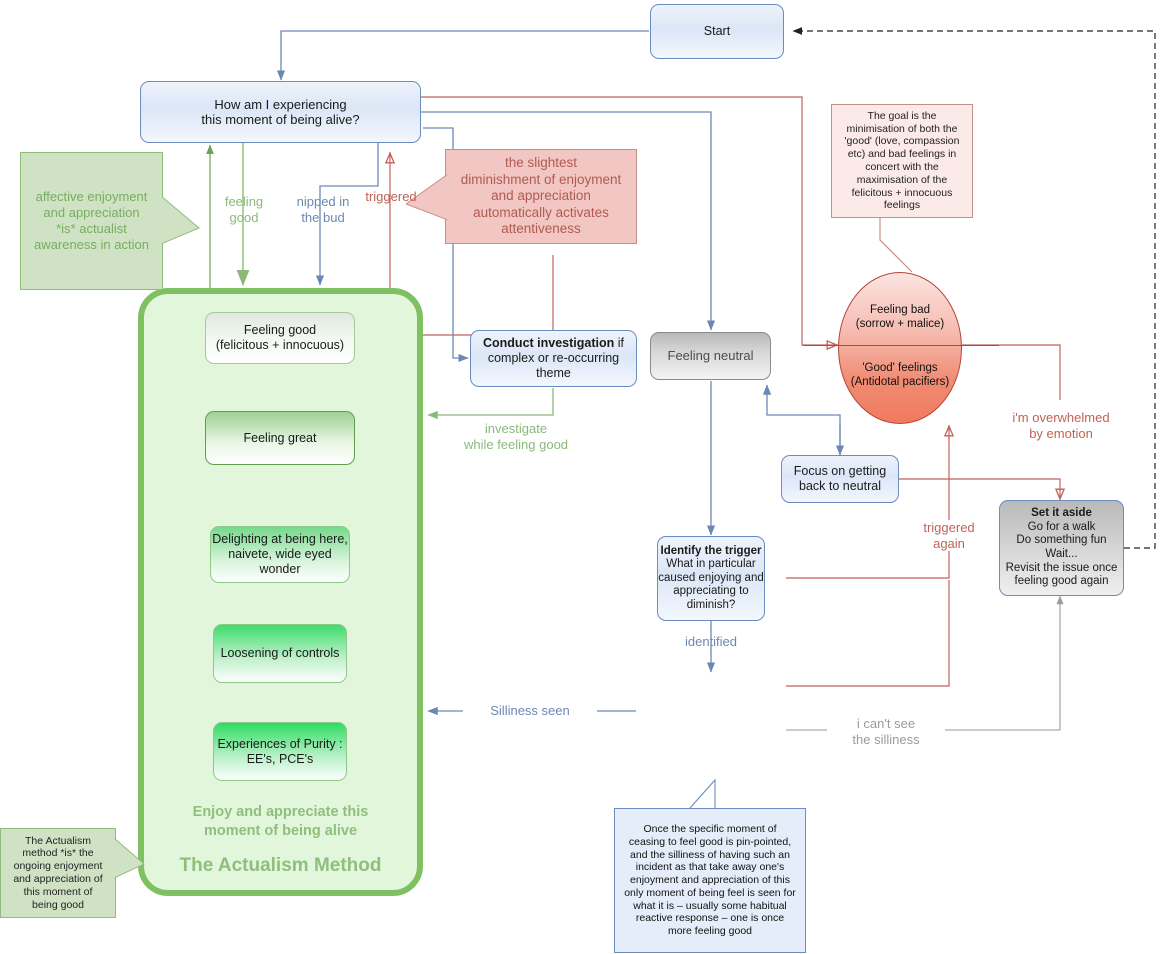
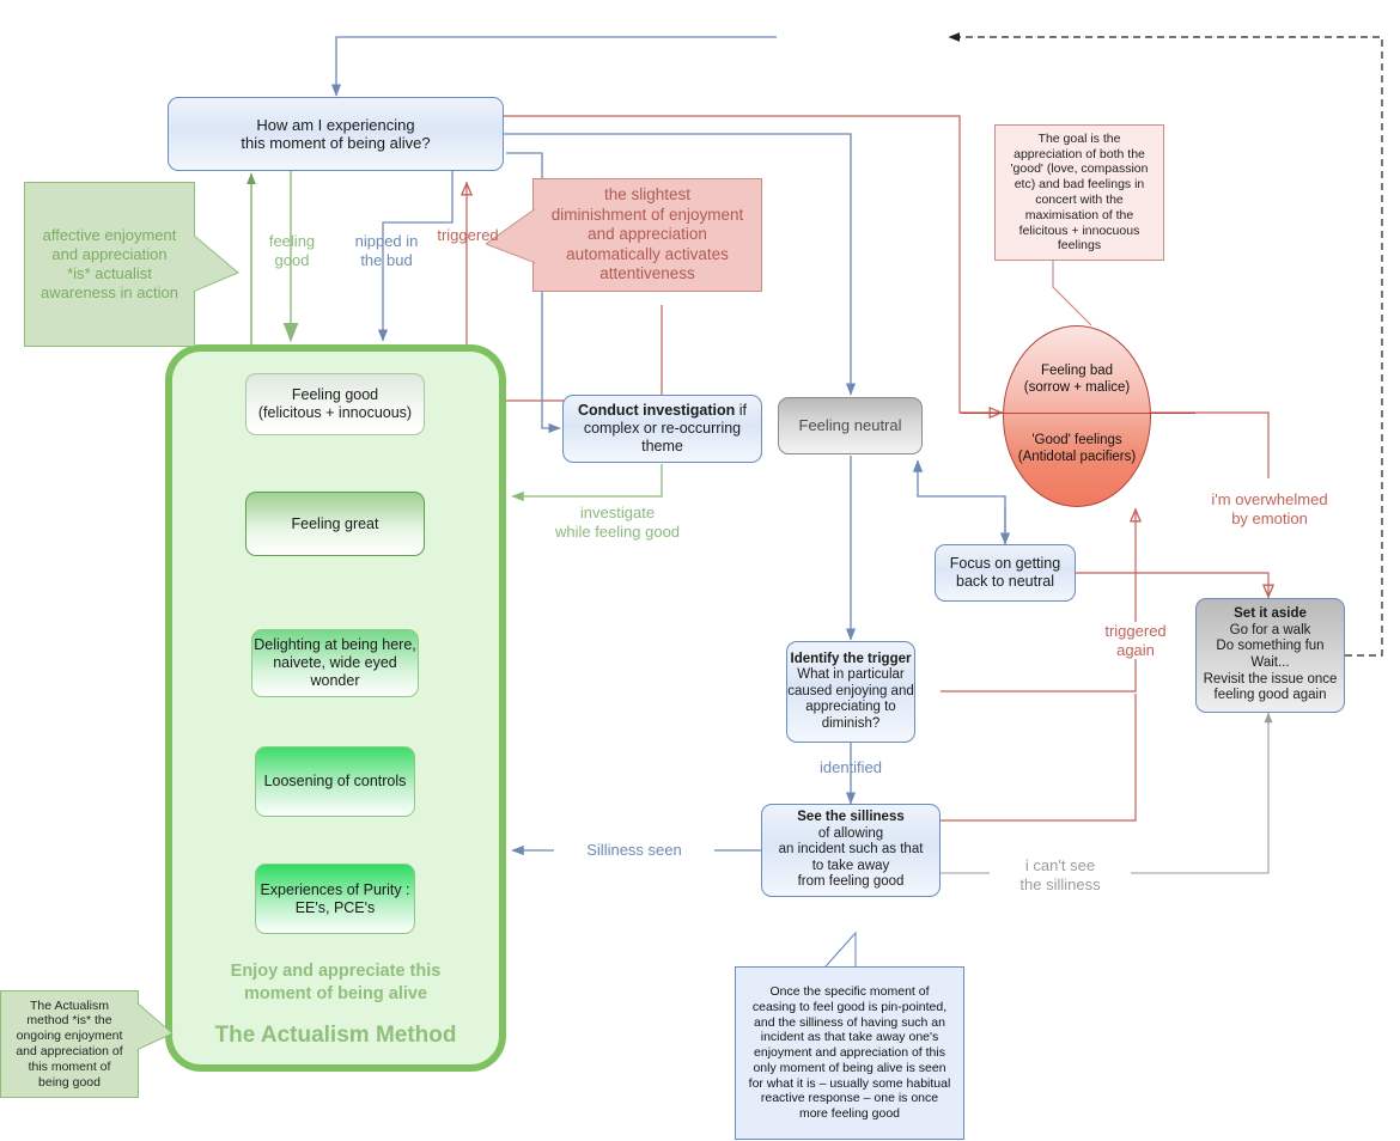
- Start
  How am I experiencing
  this moment of being alive?
  Enjoy and appreciate this
  moment of being alive
  The Actualism Method
  Feeling good
  (felicitous + innocuous)
  Feeling great
  Delighting at being here,
  naivete, wide eyed
  wonder
  Loosening of controls
  Experiences of Purity :
  EE's, PCE's
  Conduct investigation if
  complex or re-occurring
  theme
  Feeling neutral
  Feeling bad
  (sorrow + malice)
  'Good' feelings
  (Antidotal pacifiers)
  Focus on getting
  back to neutral
  Identify the trigger
  What in particular
  caused enjoying and
  appreciating to
  diminish?
+ See the silliness
+ of allowing
+ an incident such as that
+ to take away
+ from feeling good
  Set it aside
  Go for a walk
  Do something fun
  Wait...
  Revisit the issue once
  feeling good again
  affective enjoyment
  and appreciation
  *is* actualist
  awareness in action
  the slightest
  diminishment of enjoyment
  and appreciation
  automatically activates
  attentiveness
- The goal is the minimisation of both the 'good' (love, compassion etc) and bad feelings in concert with the maximisation of the felicitous + innocuous feelings
+ The goal is the appreciation of both the 'good' (love, compassion etc) and bad feelings in concert with the maximisation of the felicitous + innocuous feelings
- Once the specific moment of ceasing to feel good is pin-pointed, and the silliness of having such an incident as that take away one's enjoyment and appreciation of this only moment of being feel is seen for what it is – usually some habitual reactive response – one is once more feeling good
+ Once the specific moment of ceasing to feel good is pin-pointed, and the silliness of having such an incident as that take away one's enjoyment and appreciation of this only moment of being alive is seen for what it is – usually some habitual reactive response – one is once more feeling good
  The Actualism method *is* the ongoing enjoyment and appreciation of this moment of being good
  feeling
  good
  nipped in
  the bud
  triggered
  investigate
  while feeling good
  identified
  Silliness seen
  triggered
  again
  i'm overwhelmed
  by emotion
  i can't see
  the silliness
